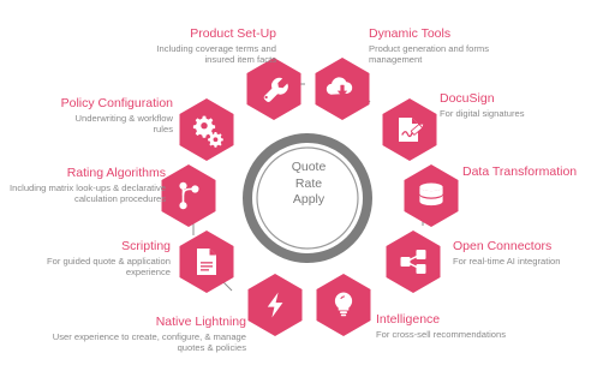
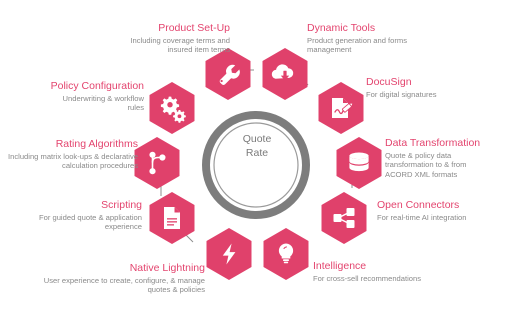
  Quote
  Rate
- Apply
  Product Set-Up
- Including coverage terms and insured item facts
+ Including coverage terms and insured item terms
  Dynamic Tools
  Product generation and forms management
  DocuSign
  For digital signatures
  Data Transformation
+ Quote & policy data transformation to & from ACORD XML formats
  Open Connectors
  For real-time AI integration
  Intelligence
  For cross-sell recommendations
  Native Lightning
  User experience to create, configure, & manage quotes & policies
  Scripting
  For guided quote & application experience
  Rating Algorithms
  Including matrix look-ups & declarative calculation procedures
  Policy Configuration
  Underwriting & workflow rules
